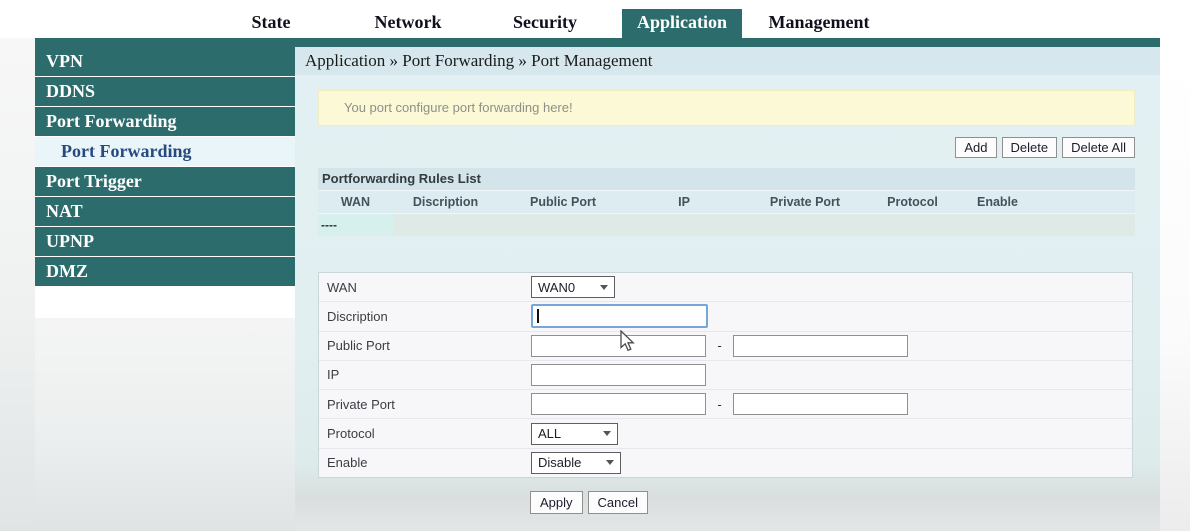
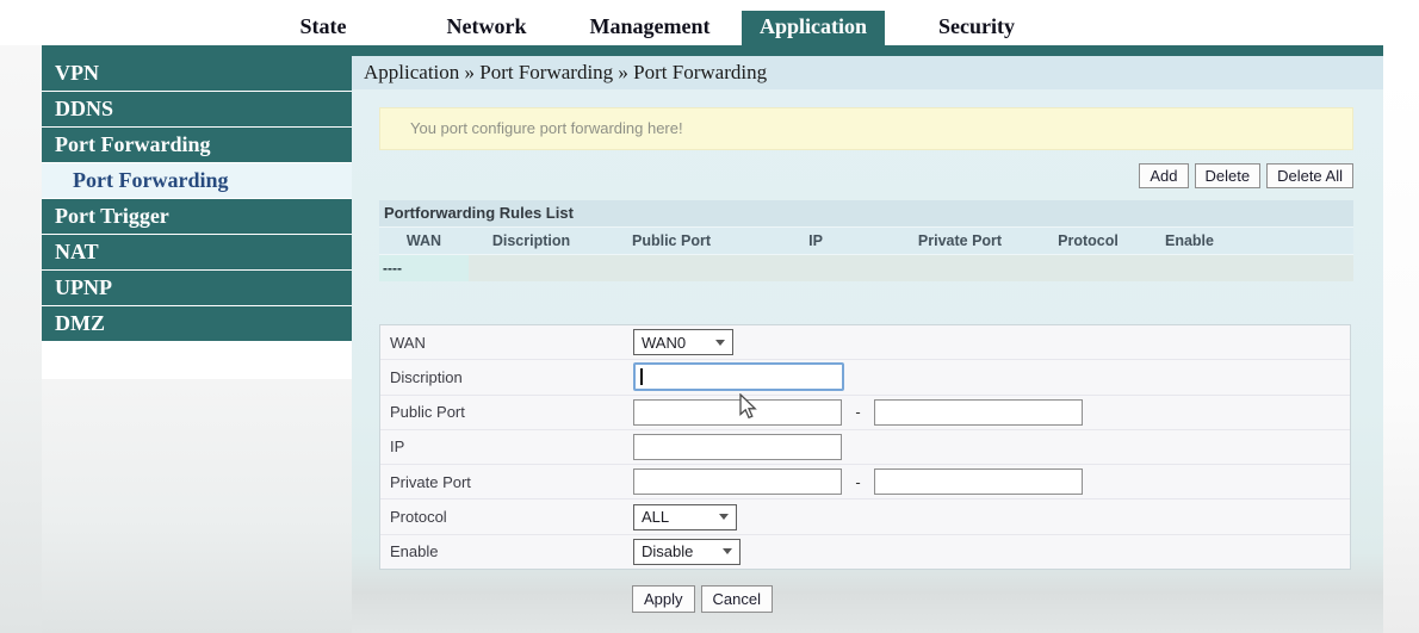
  State
  Network
- Security
+ Management
  Application
- Management
+ Security
  VPN
  DDNS
  Port Forwarding
  Port Forwarding
  Port Trigger
  NAT
  UPNP
  DMZ
- Application » Port Forwarding » Port Management
+ Application » Port Forwarding » Port Forwarding
  You port configure port forwarding here!
  Add
  Delete
  Delete All
  Portforwarding Rules List
  WAN
  Discription
  Public Port
  IP
  Private Port
  Protocol
  Enable
  ----
  WAN
  WAN0
  Discription
  Public Port
  -
  IP
  Private Port
  -
  Protocol
  ALL
  Enable
  Disable
  Apply
  Cancel
